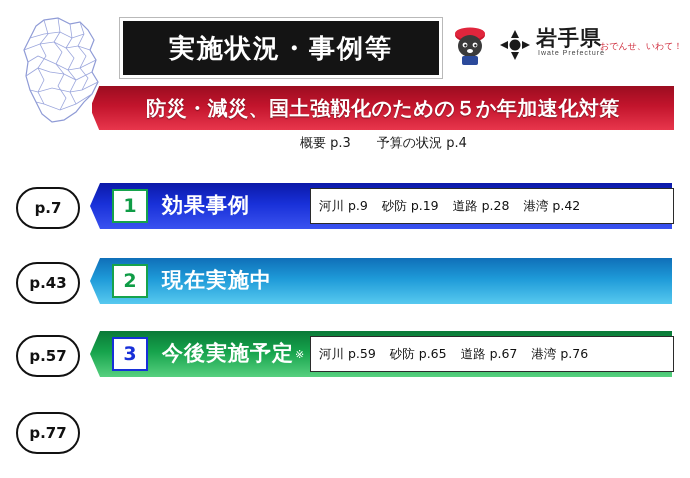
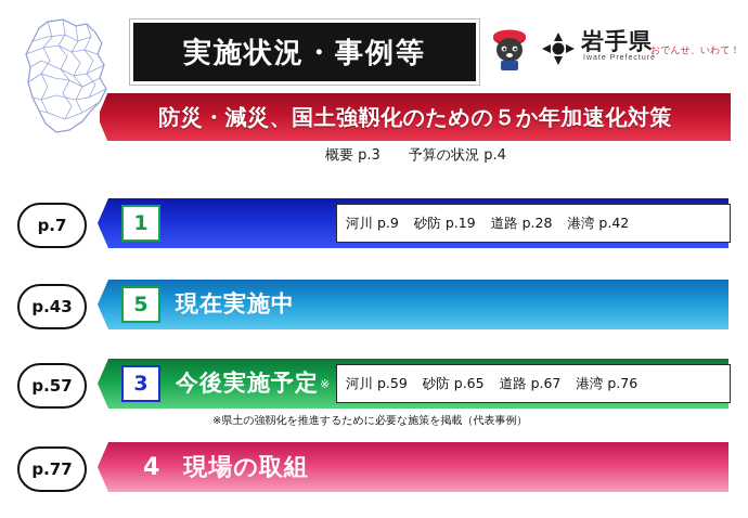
  実施状況・事例等
  岩手県
  おでんせ、いわて！
  防災・減災、国土強靱化のための５か年加速化対策
  概要 p.3
  予算の状況 p.4
  p.7
  1
- 効果事例
  河川 p.9
  砂防 p.19
  道路 p.28
  港湾 p.42
  p.43
- 2
+ 5
  現在実施中
  p.57
  3
  今後実施予定
  ※
  河川 p.59
  砂防 p.65
  道路 p.67
  港湾 p.76
+ ※県土の強靱化を推進するために必要な施策を掲載（代表事例）
  p.77
+ 4
+ 現場の取組
